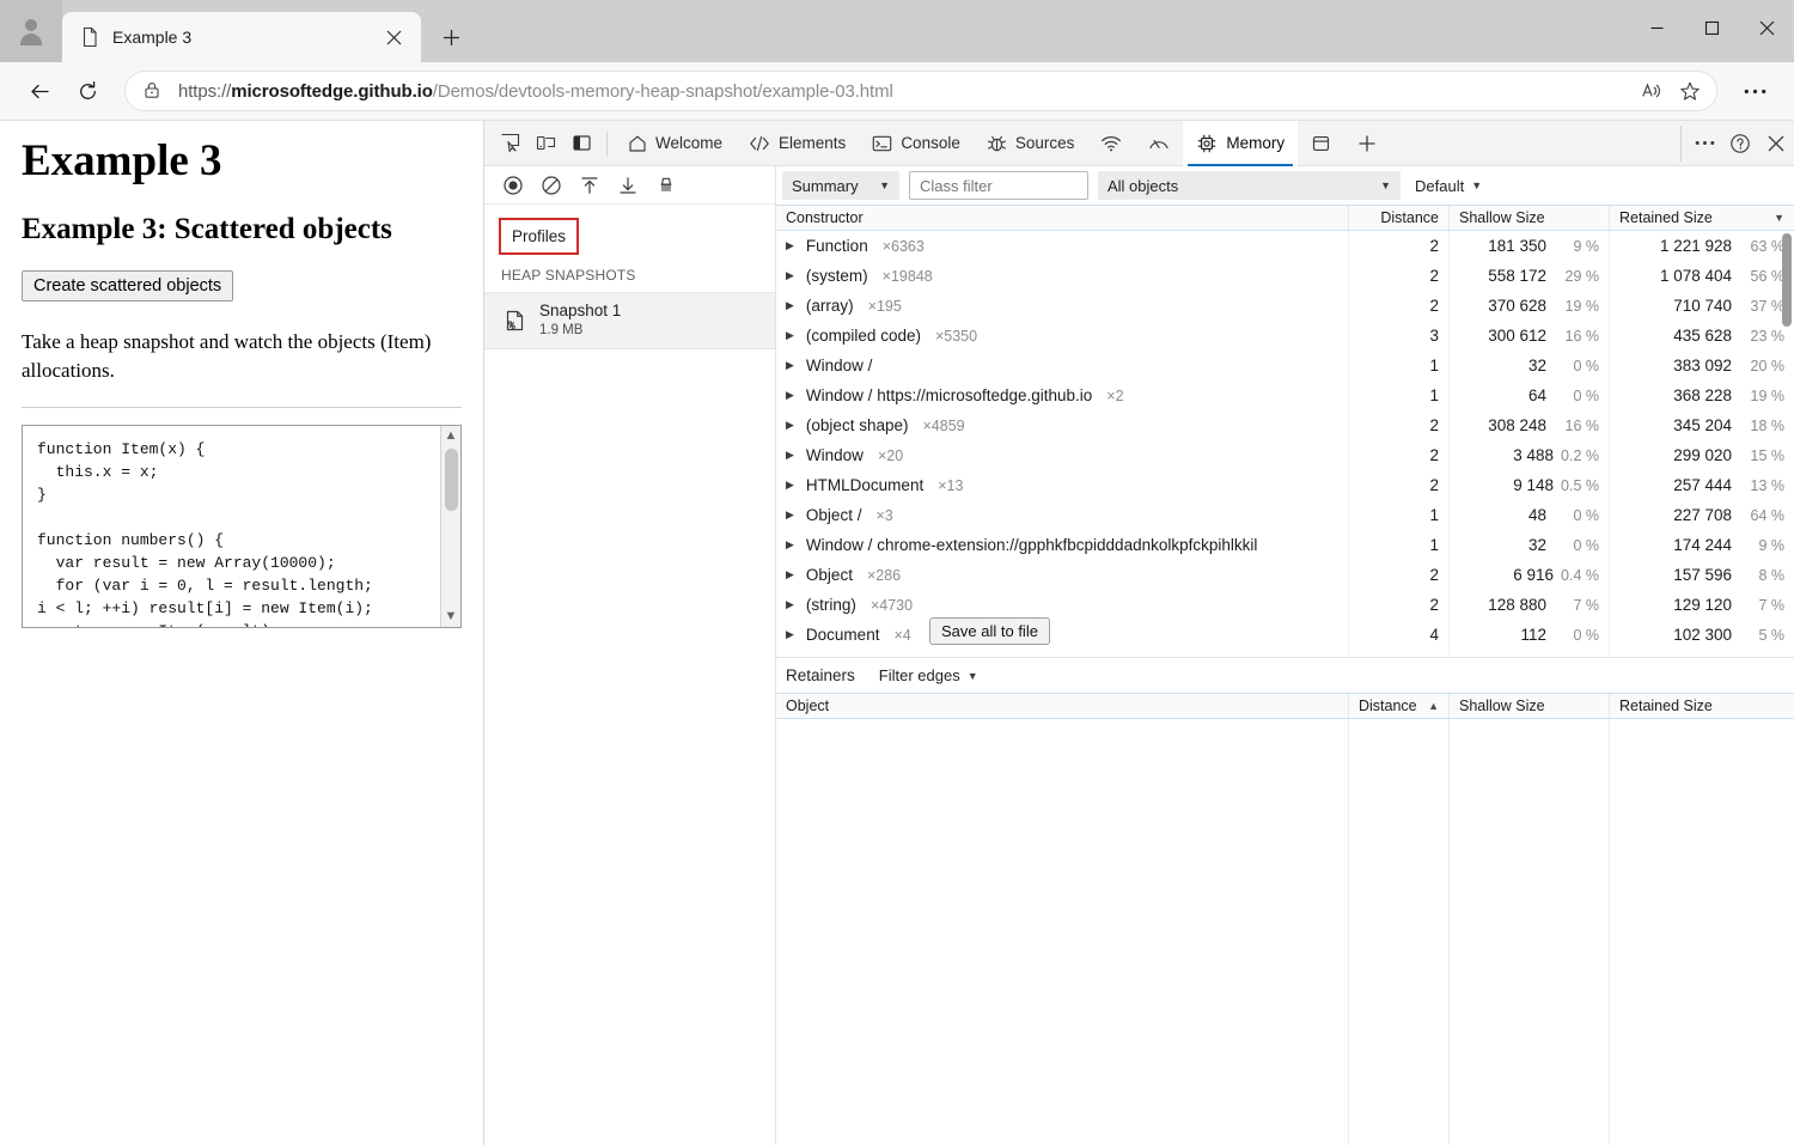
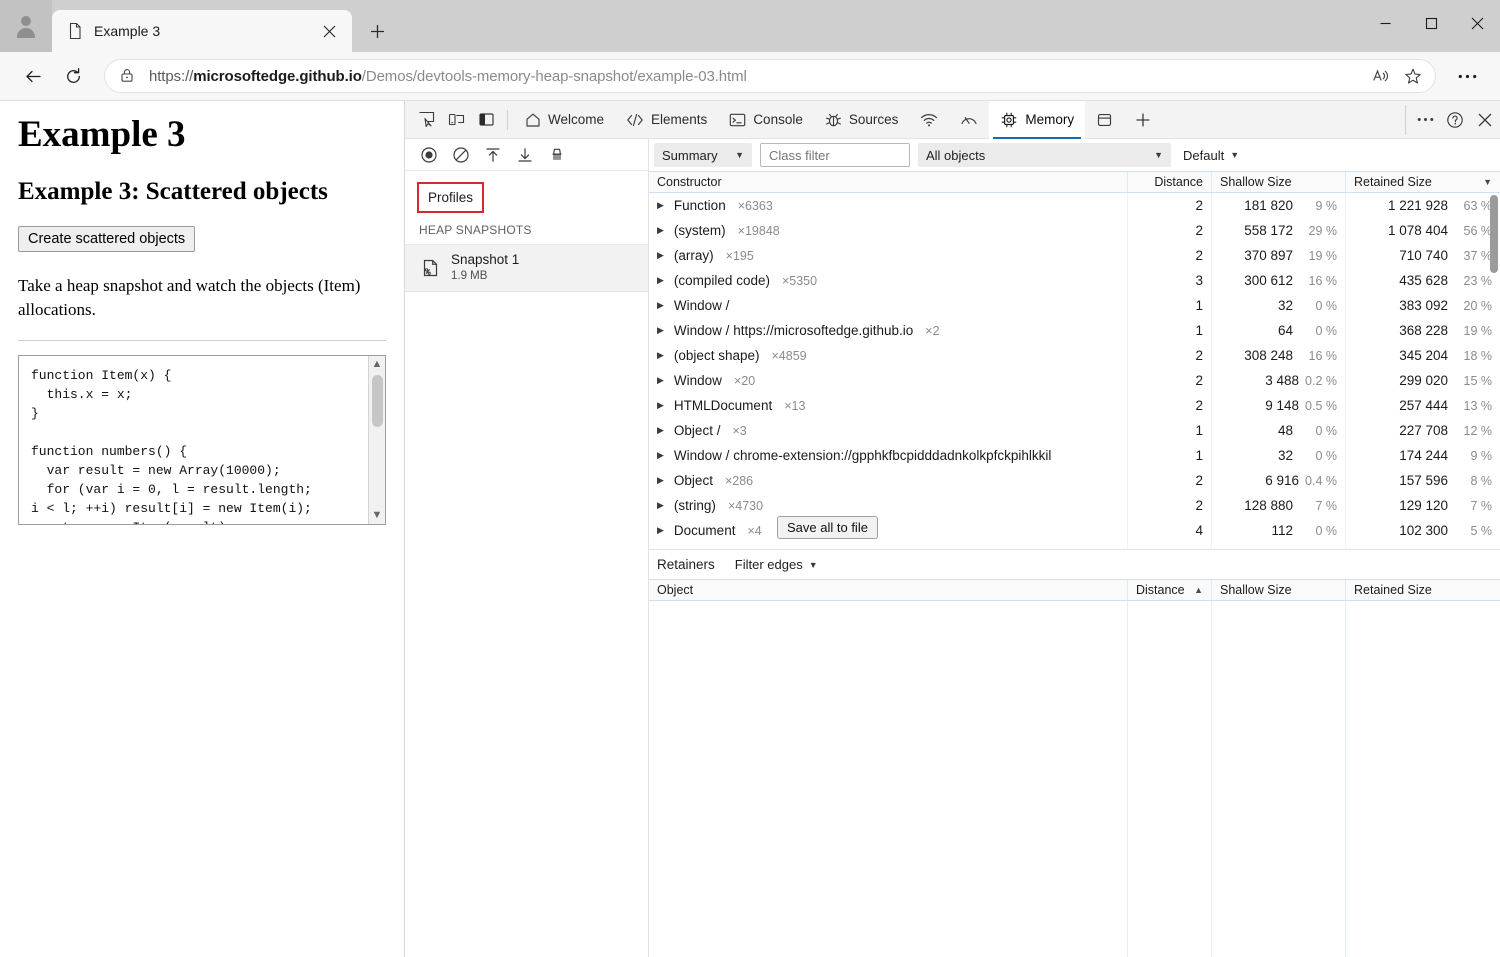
  Example 3
  https://microsoftedge.github.io/Demos/devtools-memory-heap-snapshot/example-03.html
  Example 3
  Example 3: Scattered objects
  Create scattered objects
  Take a heap snapshot and watch the objects (Item) allocations.
  function Item(x) {
  this.x = x;
  }
  function numbers() {
  var result = new Array(10000);
  for (var i = 0, l = result.length;
  i < l; ++i) result[i] = new Item(i);
  ▲
  ▼
  Welcome
  Elements
  Console
  Sources
  Memory
  Profiles
  HEAP SNAPSHOTS
  Snapshot 1
  1.9 MB
  Summary
  ▼
  Class filter
  All objects
  ▼
  Default
  ▼
  Constructor
  Distance
  Shallow Size
  Retained Size
  ▼
  ▶
  Function
  ×6363
  2
- 181 350
+ 181 820
  9 %
  1 221 928
  63 %
  ▶
  (system)
  ×19848
  2
  558 172
  29 %
  1 078 404
  56 %
  ▶
  (array)
  ×195
  2
- 370 628
+ 370 897
  19 %
  710 740
  37 %
  ▶
  (compiled code)
  ×5350
  3
  300 612
  16 %
  435 628
  23 %
  ▶
  Window /
  1
  32
  0 %
  383 092
  20 %
  ▶
  Window / https://microsoftedge.github.io
  ×2
  1
  64
  0 %
  368 228
  19 %
  ▶
  (object shape)
  ×4859
  2
  308 248
  16 %
  345 204
  18 %
  ▶
  Window
  ×20
  2
  3 488
  0.2 %
  299 020
  15 %
  ▶
  HTMLDocument
  ×13
  2
  9 148
  0.5 %
  257 444
  13 %
  ▶
  Object /
  ×3
  1
  48
  0 %
  227 708
- 64 %
+ 12 %
  ▶
  Window / chrome-extension://gpphkfbcpidddadnkolkpfckpihlkkil
  1
  32
  0 %
  174 244
  9 %
  ▶
  Object
  ×286
  2
  6 916
  0.4 %
  157 596
  8 %
  ▶
  (string)
  ×4730
  2
  128 880
  7 %
  129 120
  7 %
  ▶
  Document
  ×4
  4
  112
  0 %
  102 300
  5 %
  Save all to file
  Retainers
  Filter edges
  ▼
  Object
  Distance
  ▲
  Shallow Size
  Retained Size
